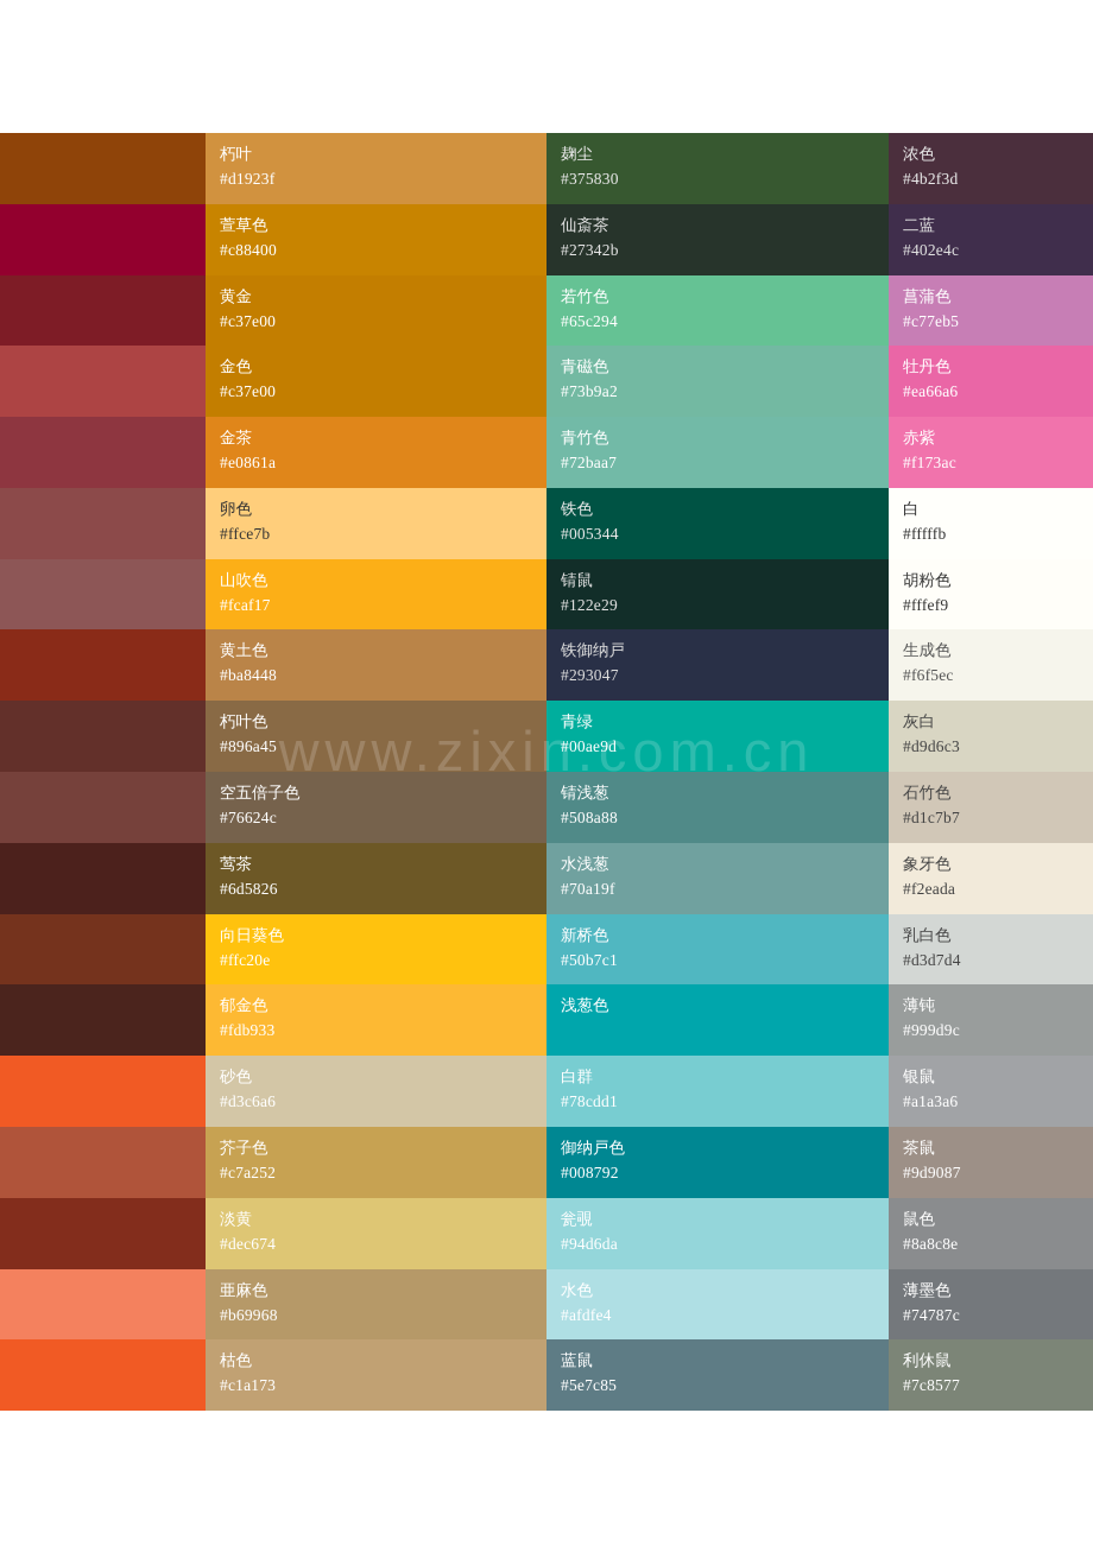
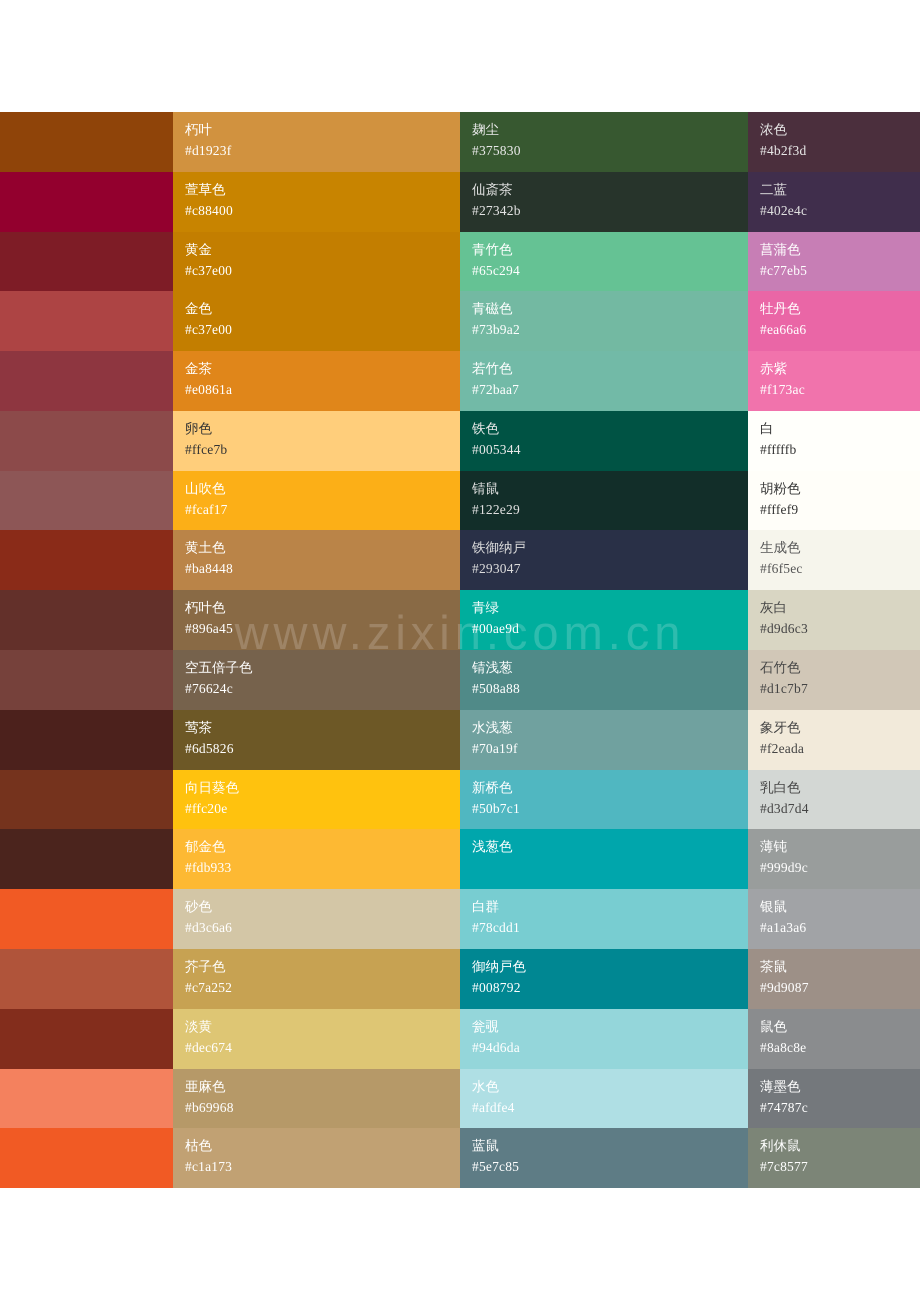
  朽叶
  #d1923f
  麹尘
  #375830
  浓色
  #4b2f3d
  萱草色
  #c88400
  仙斎茶
  #27342b
  二蓝
  #402e4c
  黄金
  #c37e00
- 若竹色
+ 青竹色
  #65c294
  菖蒲色
  #c77eb5
  金色
  #c37e00
  青磁色
  #73b9a2
  牡丹色
  #ea66a6
  金茶
  #e0861a
- 青竹色
+ 若竹色
  #72baa7
  赤紫
  #f173ac
  卵色
  #ffce7b
  铁色
  #005344
  白
  #fffffb
  山吹色
  #fcaf17
  锖鼠
  #122e29
  胡粉色
  #fffef9
  黄土色
  #ba8448
  铁御纳戸
  #293047
  生成色
  #f6f5ec
  朽叶色
  #896a45
  青绿
  #00ae9d
  灰白
  #d9d6c3
  空五倍子色
  #76624c
  锖浅葱
  #508a88
  石竹色
  #d1c7b7
  莺茶
  #6d5826
  水浅葱
  #70a19f
  象牙色
  #f2eada
  向日葵色
  #ffc20e
  新桥色
  #50b7c1
  乳白色
  #d3d7d4
  郁金色
  #fdb933
  浅葱色
  薄钝
  #999d9c
  砂色
  #d3c6a6
  白群
  #78cdd1
  银鼠
  #a1a3a6
  芥子色
  #c7a252
  御纳戸色
  #008792
  茶鼠
  #9d9087
  淡黄
  #dec674
  瓮覗
  #94d6da
  鼠色
  #8a8c8e
  亜麻色
  #b69968
  水色
  #afdfe4
  薄墨色
  #74787c
  枯色
  #c1a173
  蓝鼠
  #5e7c85
  利休鼠
  #7c8577
  www.zixin.com.cn
